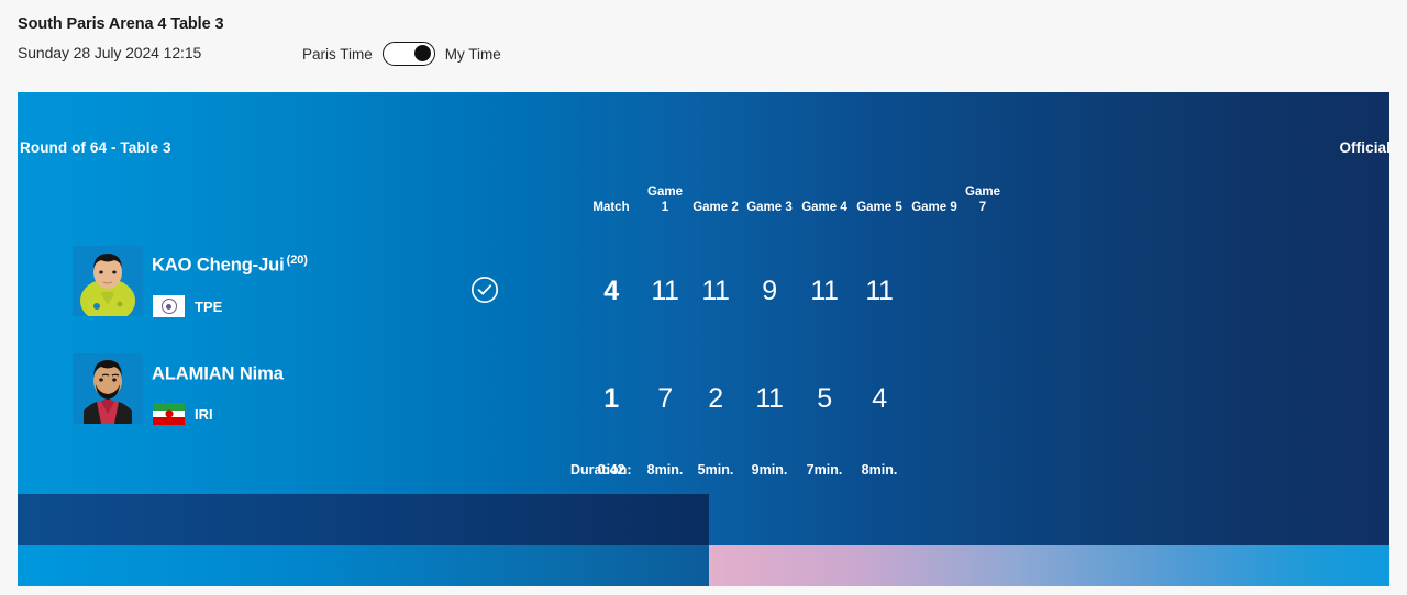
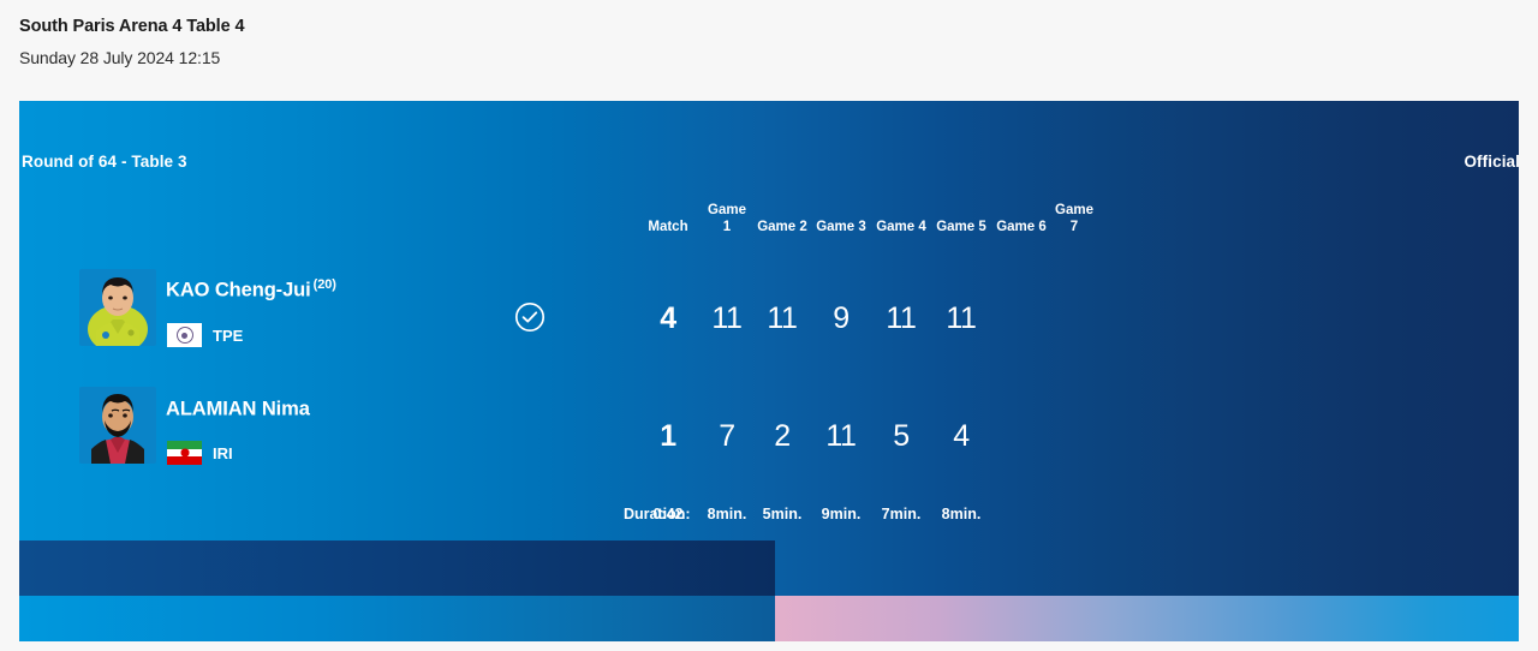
- South Paris Arena 4 Table 3
+ South Paris Arena 4 Table 4
  Sunday 28 July 2024 12:15
- Paris Time
- My Time
  Round of 64 - Table 3
  Official
  Match
  Game
  1
  Game 2
  Game 3
  Game 4
  Game 5
- Game 9
+ Game 6
  Game
  7
  KAO Cheng-Jui (20)
  TPE
  ALAMIAN Nima
  IRI
  4
  11
  11
  9
  11
  11
  1
  7
  2
  11
  5
  4
  Duration:
  0:42
  8min.
  5min.
  9min.
  7min.
  8min.
